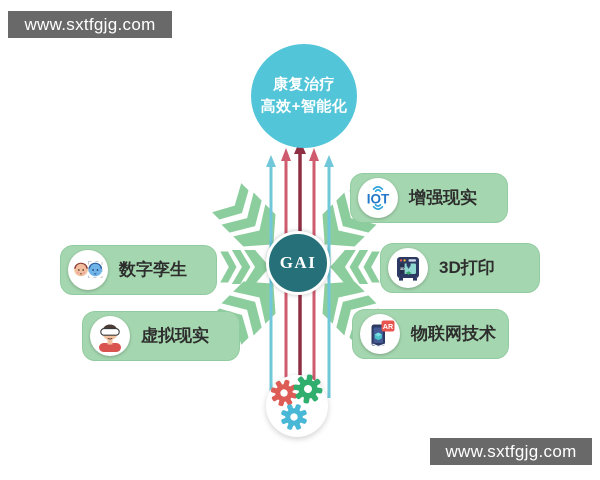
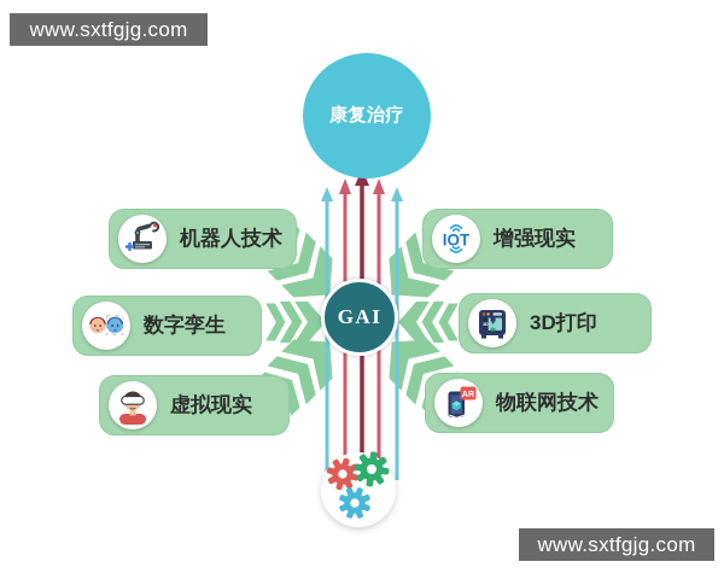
  康复治疗
- 高效+智能化
  GAI
+ 机器人技术
  数字孪生
  虚拟现实
  IOT
  增强现实
  3D打印
  AR
  物联网技术
  www.sxtfgjg.com
  www.sxtfgjg.com
